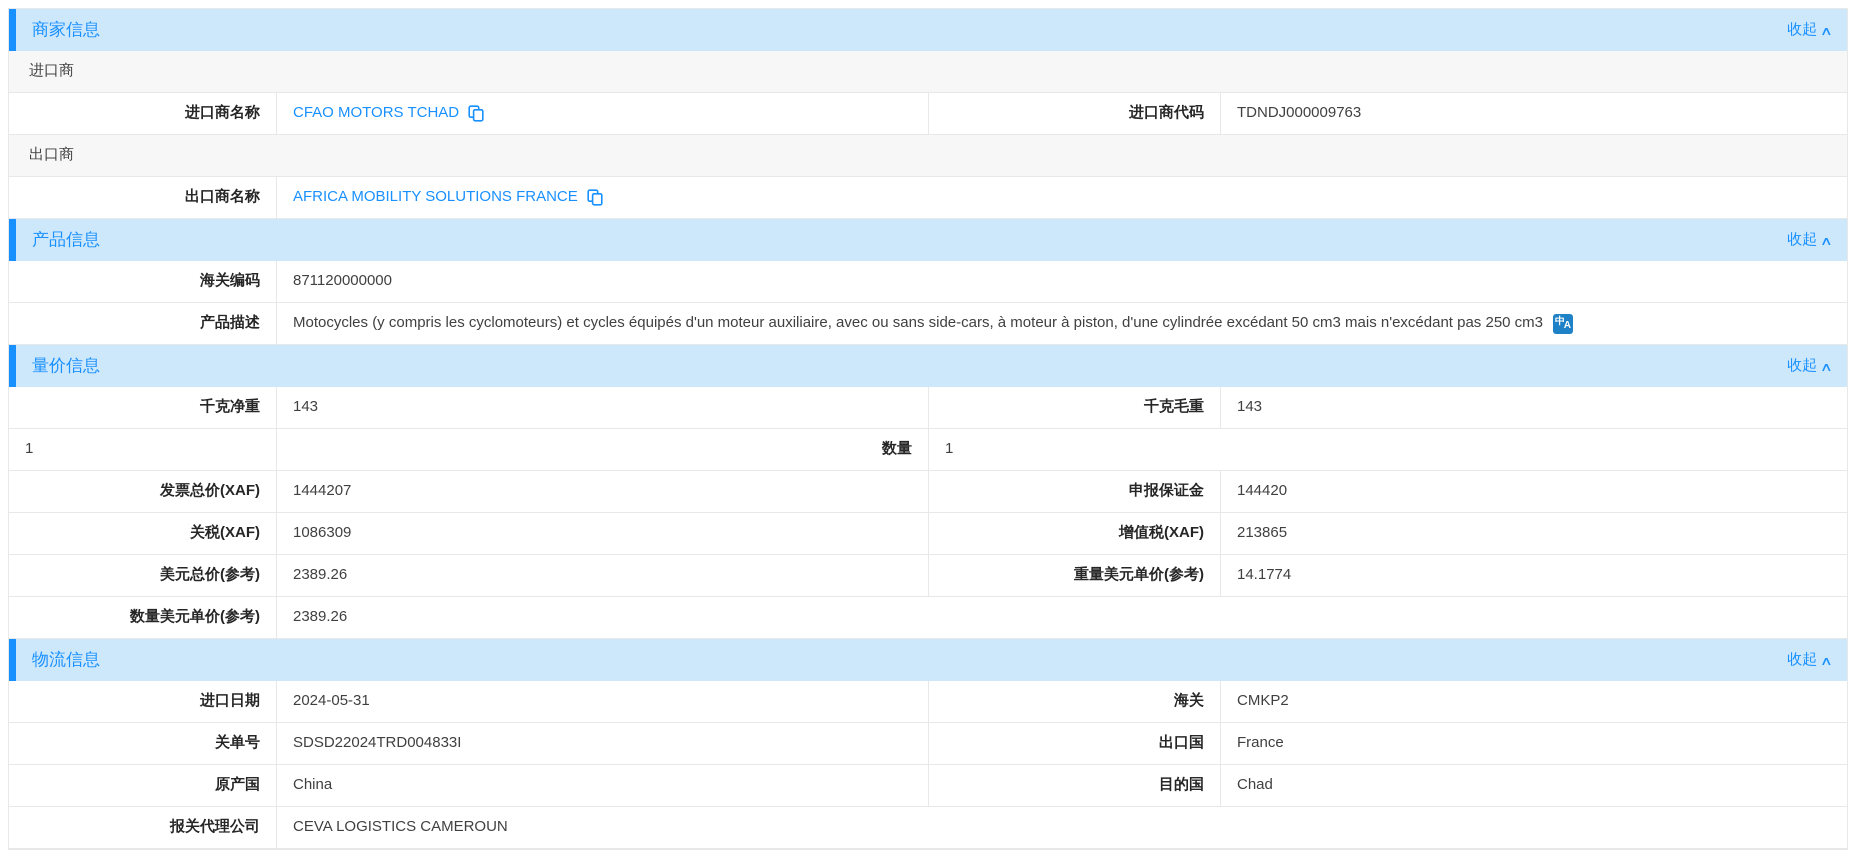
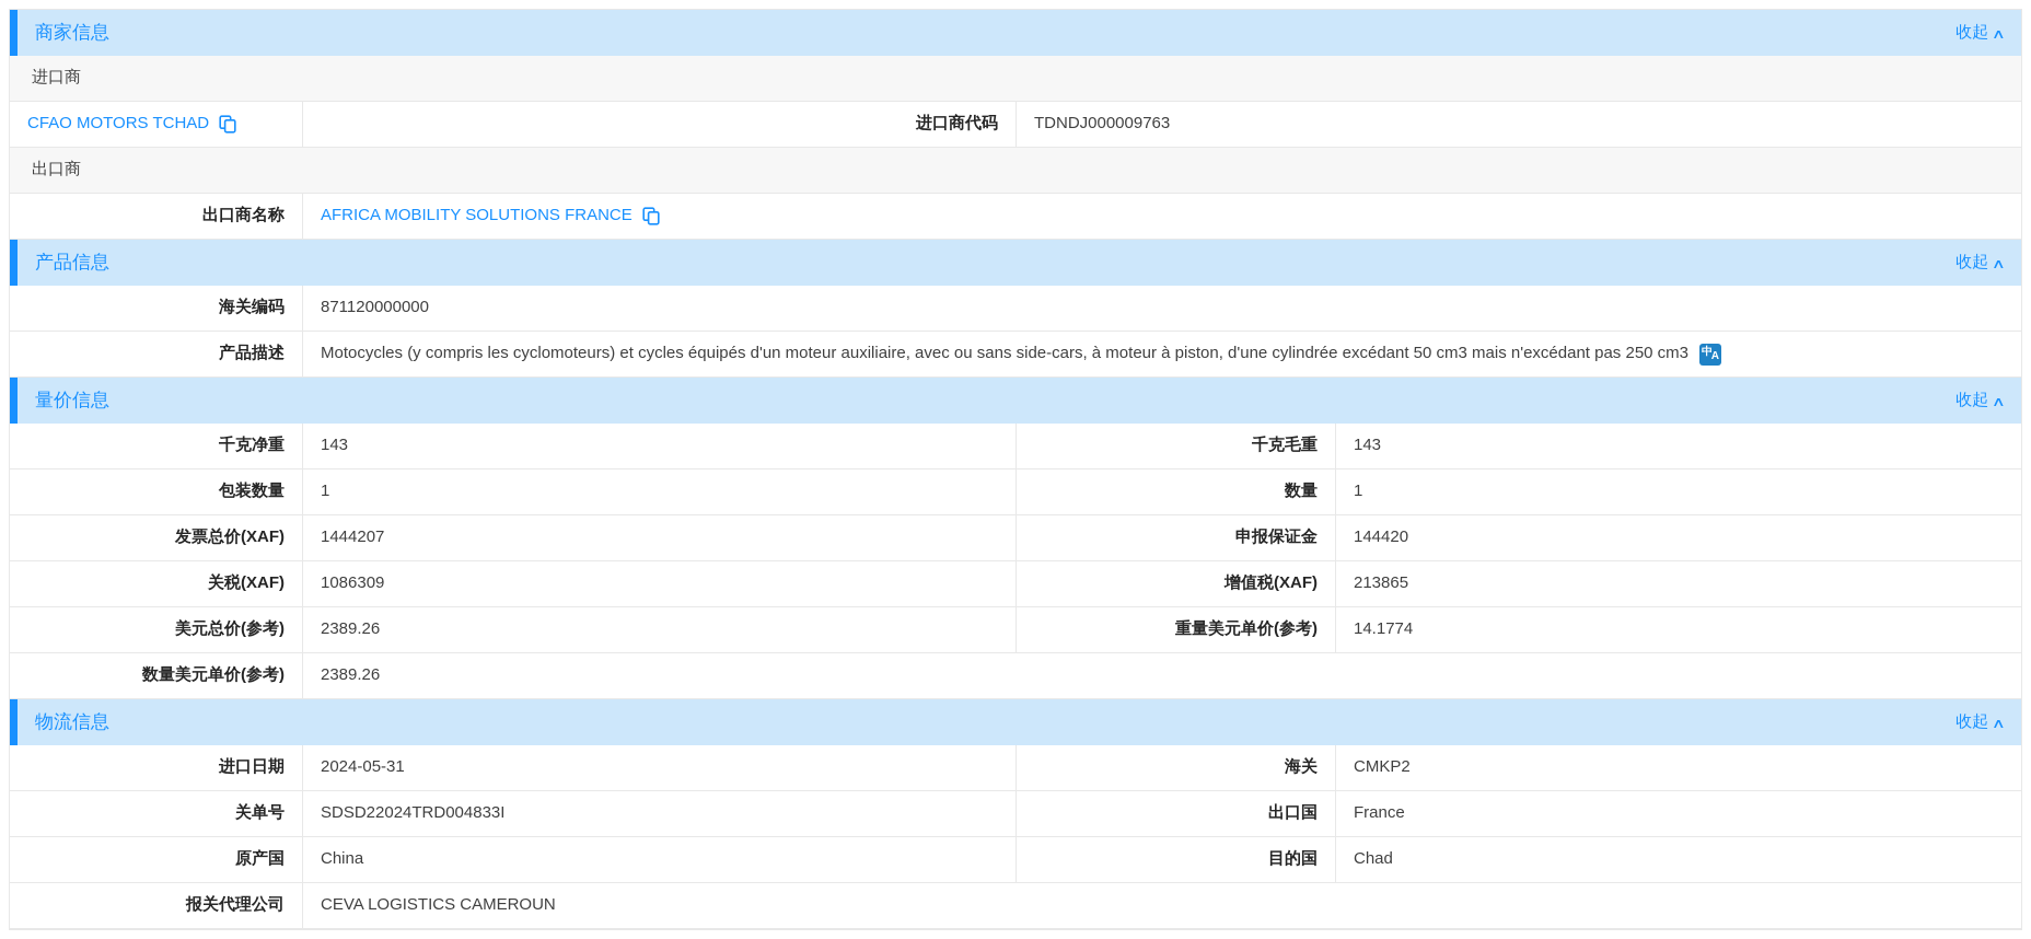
  商家信息
  收起
  ∧
  进口商
- 进口商名称
  CFAO MOTORS TCHAD
  进口商代码
  TDNDJ000009763
  出口商
  出口商名称
  AFRICA MOBILITY SOLUTIONS FRANCE
  产品信息
  收起
  ∧
  海关编码
  871120000000
  产品描述
  Motocycles (y compris les cyclomoteurs) et cycles équipés d'un moteur auxiliaire, avec ou sans side-cars, à moteur à piston, d'une cylindrée excédant 50 cm3 mais n'excédant pas 250 cm3
  中
  A
  量价信息
  收起
  ∧
  千克净重
  143
  千克毛重
  143
+ 包装数量
  1
  数量
  1
  发票总价(XAF)
  1444207
  申报保证金
  144420
  关税(XAF)
  1086309
  增值税(XAF)
  213865
  美元总价(参考)
  2389.26
  重量美元单价(参考)
  14.1774
  数量美元单价(参考)
  2389.26
  物流信息
  收起
  ∧
  进口日期
  2024-05-31
  海关
  CMKP2
  关单号
  SDSD22024TRD004833I
  出口国
  France
  原产国
  China
  目的国
  Chad
  报关代理公司
  CEVA LOGISTICS CAMEROUN
